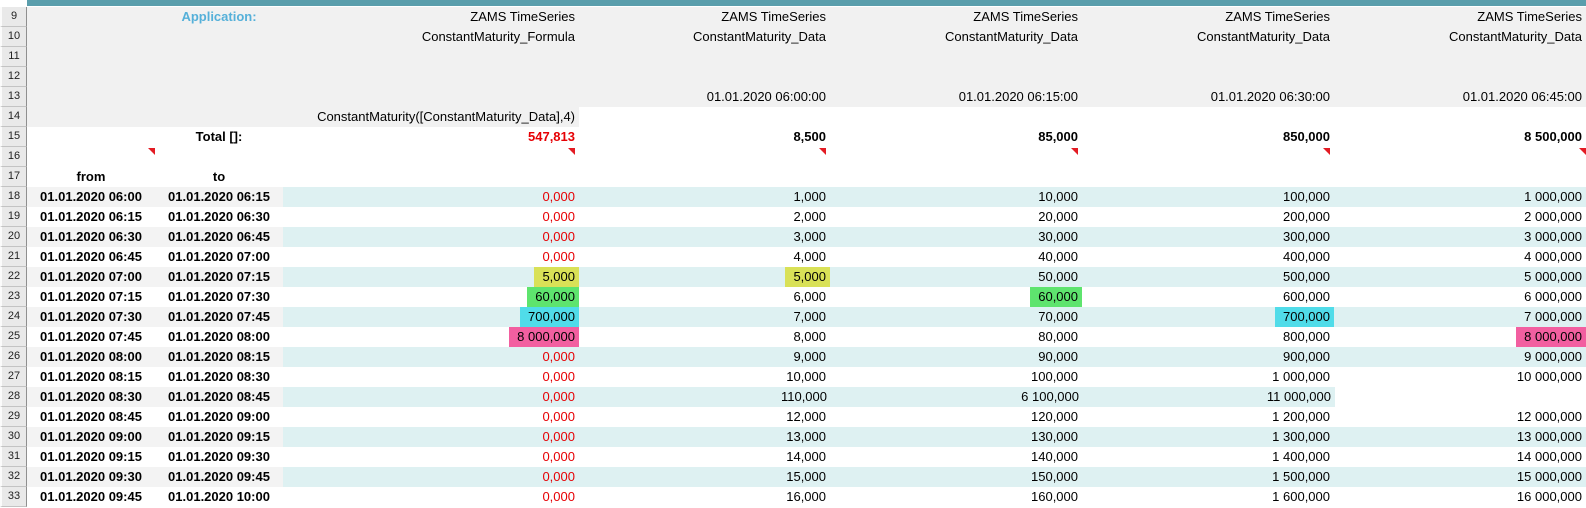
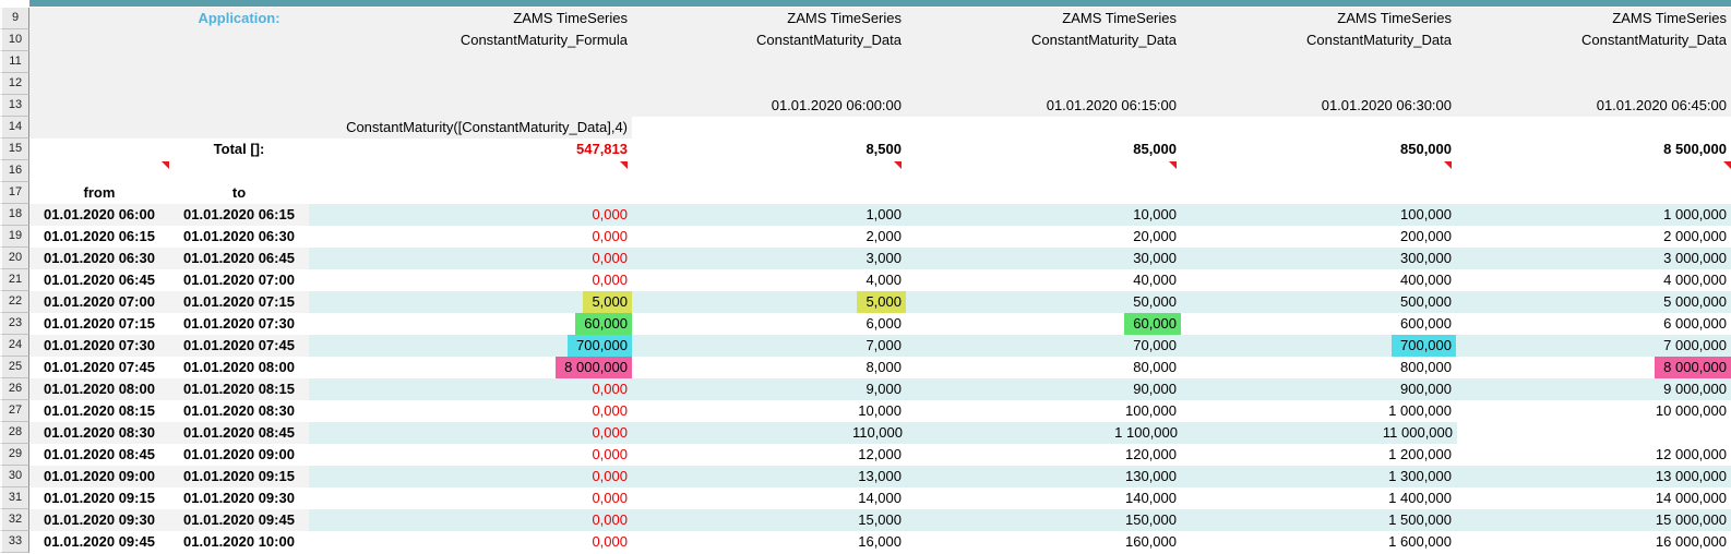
  9
  Application:
  ZAMS TimeSeries
  ZAMS TimeSeries
  ZAMS TimeSeries
  ZAMS TimeSeries
  ZAMS TimeSeries
  10
  ConstantMaturity_Formula
  ConstantMaturity_Data
  ConstantMaturity_Data
  ConstantMaturity_Data
  ConstantMaturity_Data
  11
  12
  13
  01.01.2020 06:00:00
  01.01.2020 06:15:00
  01.01.2020 06:30:00
  01.01.2020 06:45:00
  14
  ConstantMaturity([ConstantMaturity_Data],4)
  15
  Total []:
  547,813
  8,500
  85,000
  850,000
  8 500,000
  16
  17
  from
  to
  18
  01.01.2020 06:00
  01.01.2020 06:15
  0,000
  1,000
  10,000
  100,000
  1 000,000
  19
  01.01.2020 06:15
  01.01.2020 06:30
  0,000
  2,000
  20,000
  200,000
  2 000,000
  20
  01.01.2020 06:30
  01.01.2020 06:45
  0,000
  3,000
  30,000
  300,000
  3 000,000
  21
  01.01.2020 06:45
  01.01.2020 07:00
  0,000
  4,000
  40,000
  400,000
  4 000,000
  22
  01.01.2020 07:00
  01.01.2020 07:15
  5,000
  5,000
  50,000
  500,000
  5 000,000
  23
  01.01.2020 07:15
  01.01.2020 07:30
  60,000
  6,000
  60,000
  600,000
  6 000,000
  24
  01.01.2020 07:30
  01.01.2020 07:45
  700,000
  7,000
  70,000
  700,000
  7 000,000
  25
  01.01.2020 07:45
  01.01.2020 08:00
  8 000,000
  8,000
  80,000
  800,000
  8 000,000
  26
  01.01.2020 08:00
  01.01.2020 08:15
  0,000
  9,000
  90,000
  900,000
  9 000,000
  27
  01.01.2020 08:15
  01.01.2020 08:30
  0,000
  10,000
  100,000
  1 000,000
  10 000,000
  28
  01.01.2020 08:30
  01.01.2020 08:45
  0,000
  110,000
- 6 100,000
+ 1 100,000
  11 000,000
  29
  01.01.2020 08:45
  01.01.2020 09:00
  0,000
  12,000
  120,000
  1 200,000
  12 000,000
  30
  01.01.2020 09:00
  01.01.2020 09:15
  0,000
  13,000
  130,000
  1 300,000
  13 000,000
  31
  01.01.2020 09:15
  01.01.2020 09:30
  0,000
  14,000
  140,000
  1 400,000
  14 000,000
  32
  01.01.2020 09:30
  01.01.2020 09:45
  0,000
  15,000
  150,000
  1 500,000
  15 000,000
  33
  01.01.2020 09:45
  01.01.2020 10:00
  0,000
  16,000
  160,000
  1 600,000
  16 000,000
